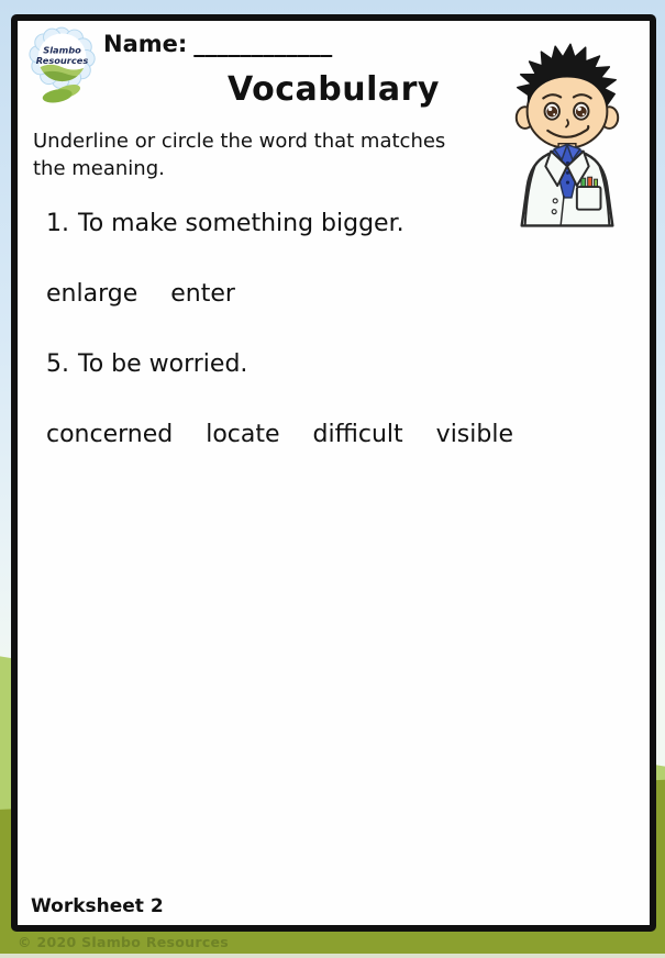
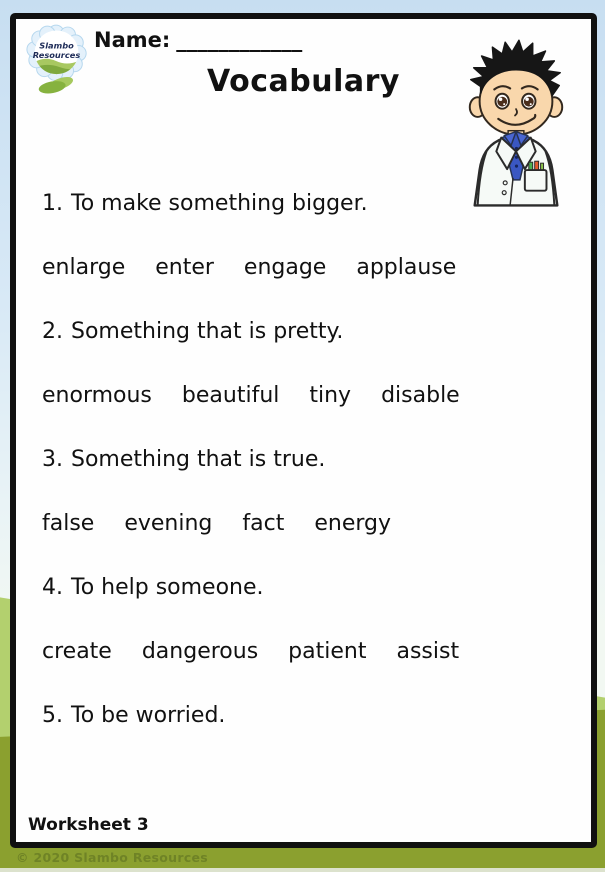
  Slambo
  Resources
  Name: ____________
  Vocabulary
- Underline or circle the word that matches
- the meaning.
  1.
  To make something bigger.
  enlarge
  enter
+ engage
+ applause
+ 2.
+ Something that is pretty.
+ enormous
+ beautiful
+ tiny
+ disable
+ 3.
+ Something that is true.
+ false
+ evening
+ fact
+ energy
+ 4.
+ To help someone.
+ create
+ dangerous
+ patient
+ assist
  5.
  To be worried.
- concerned
- locate
- difficult
- visible
- Worksheet 2
+ Worksheet 3
  © 2020 Slambo Resources
